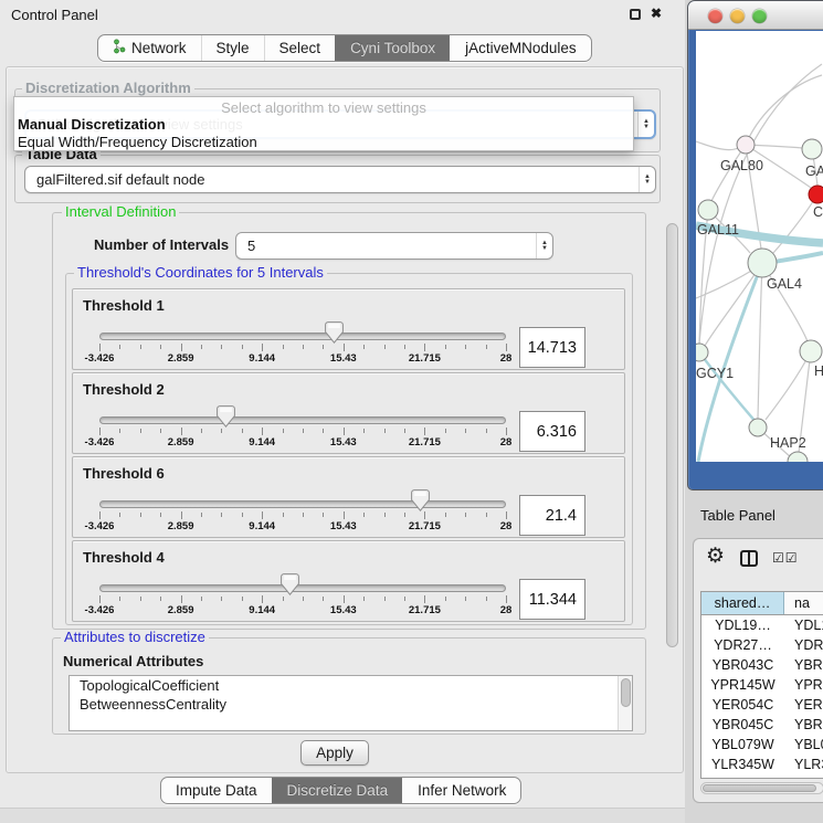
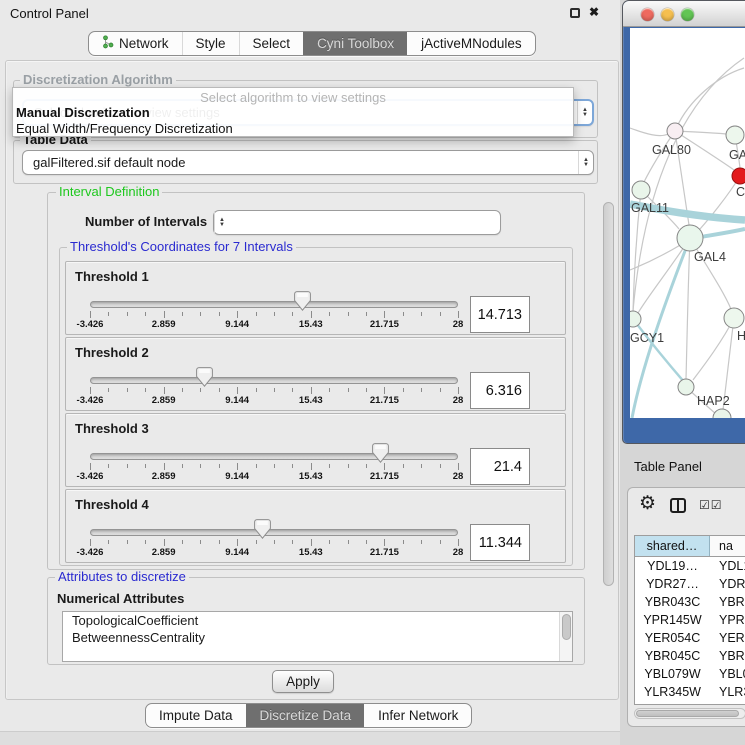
  Control Panel
  ✖
  Network
  Style
  Select
  Cyni Toolbox
  jActiveMNodules
  Discretization Algorithm
  Select algorithm to view settings
  Manual Discretization
  Equal Width/Frequency Discretization
  Table Data
  galFiltered.sif default node
  Interval Definition
  Number of Intervals
- 5
- Threshold's Coordinates for 5 Intervals
+ Threshold's Coordinates for 7 Intervals
  Threshold 1
  -3.426
  2.859
  9.144
  15.43
  21.715
  28
  14.713
  Threshold 2
  -3.426
  2.859
  9.144
  15.43
  21.715
  28
  6.316
- Threshold 6
+ Threshold 3
  -3.426
  2.859
  9.144
  15.43
  21.715
  28
  21.4
  Threshold 4
  -3.426
  2.859
  9.144
  15.43
  21.715
  28
  11.344
  Attributes to discretize
  Numerical Attributes
  TopologicalCoefficient
  BetweennessCentrality
  Apply
  Impute Data
  Discretize Data
  Infer Network
  GAL80
  GA
  C
  GAL11
  GAL4
  GCY1
  H
  HAP2
  Table Panel
  ⚙
  ☑☑
  shared…
  na
  YDL19…
  YDL
  YDR27…
  YDR
  YBR043C
  YBR
  YPR145W
  YPR
  YER054C
  YER
  YBR045C
  YBR
  YBL079W
  YBL
  YLR345W
  YLR
